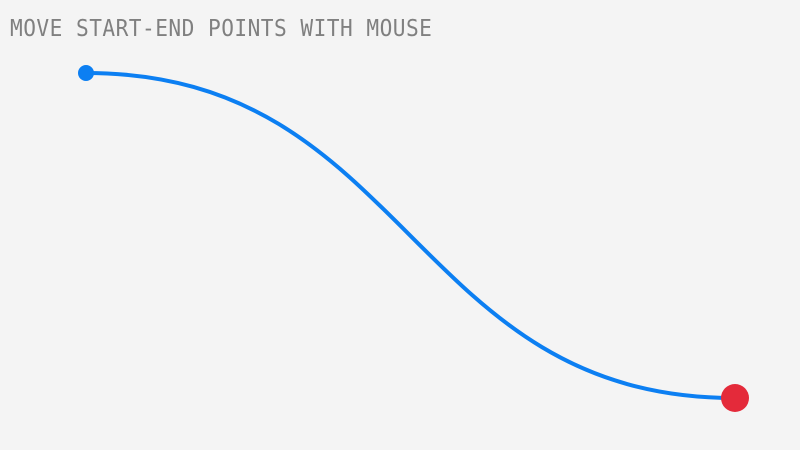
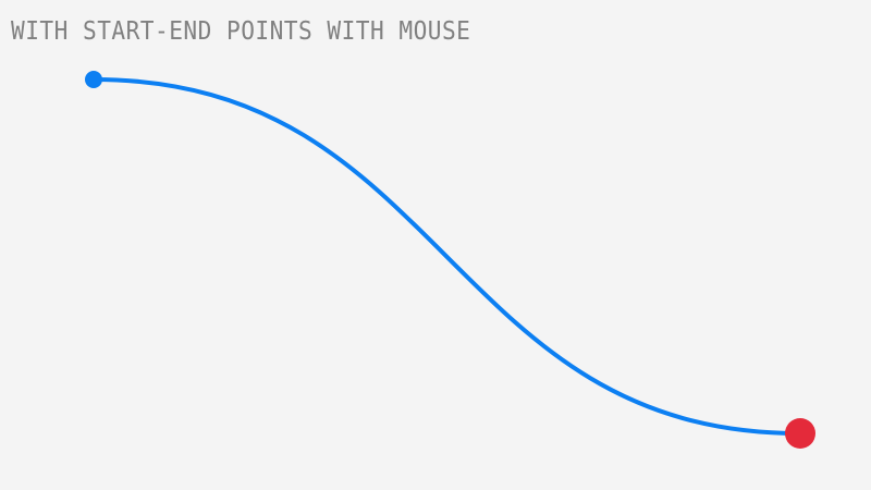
- MOVE START-END POINTS WITH MOUSE
+ WITH START-END POINTS WITH MOUSE
